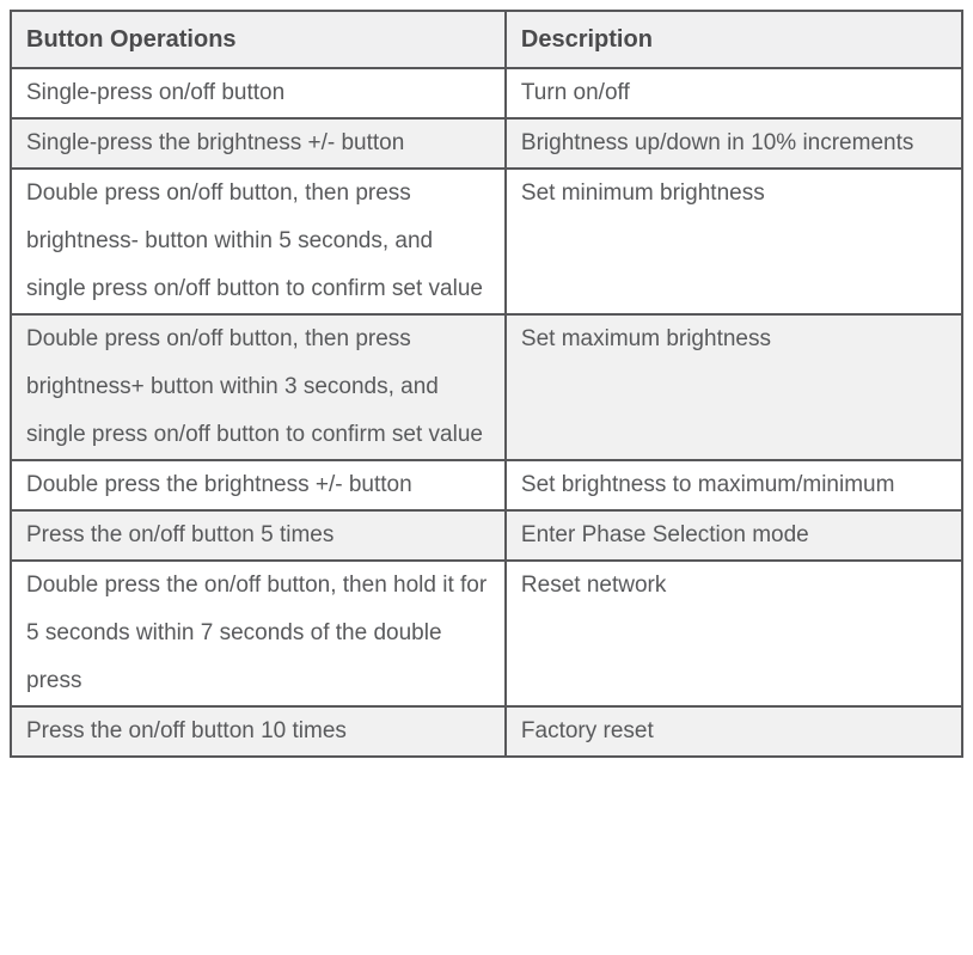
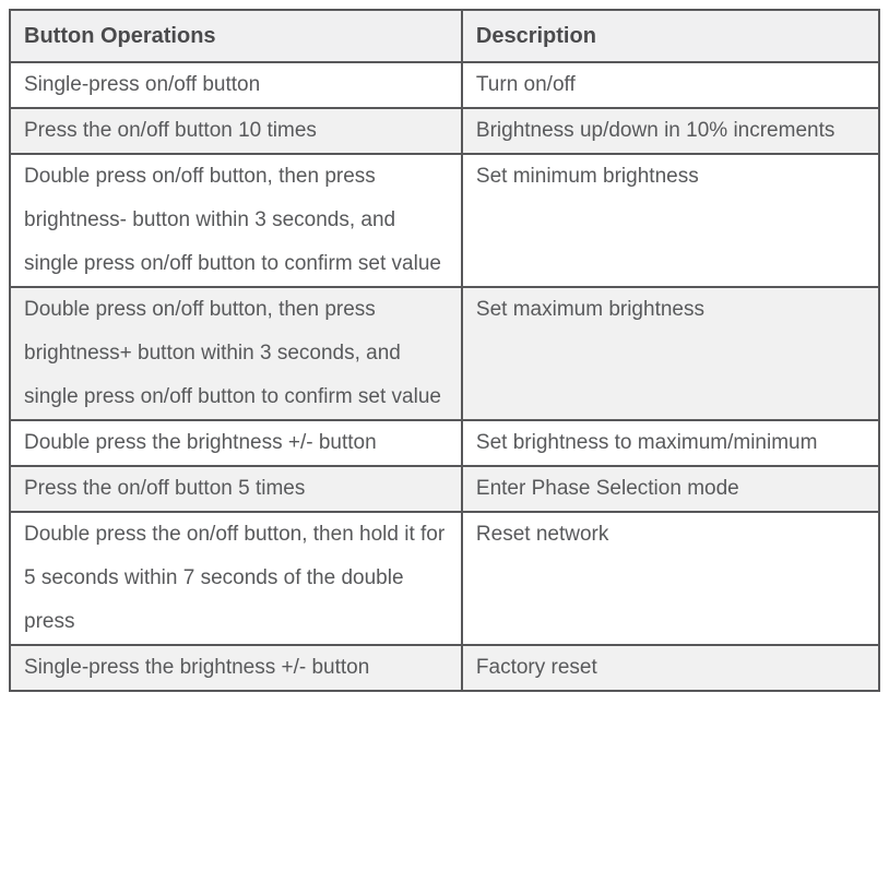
  Button Operations	Description
  Single-press on/off button	Turn on/off
- Single-press the brightness +/- button	Brightness up/down in 10% increments
+ Press the on/off button 10 times	Brightness up/down in 10% increments
- Double press on/off button, then press brightness- button within 5 seconds, and single press on/off button to confirm set value	Set minimum brightness
+ Double press on/off button, then press brightness- button within 3 seconds, and single press on/off button to confirm set value	Set minimum brightness
  Double press on/off button, then press brightness+ button within 3 seconds, and single press on/off button to confirm set value	Set maximum brightness
  Double press the brightness +/- button	Set brightness to maximum/minimum
  Press the on/off button 5 times	Enter Phase Selection mode
  Double press the on/off button, then hold it for 5 seconds within 7 seconds of the double press	Reset network
- Press the on/off button 10 times	Factory reset
+ Single-press the brightness +/- button	Factory reset
